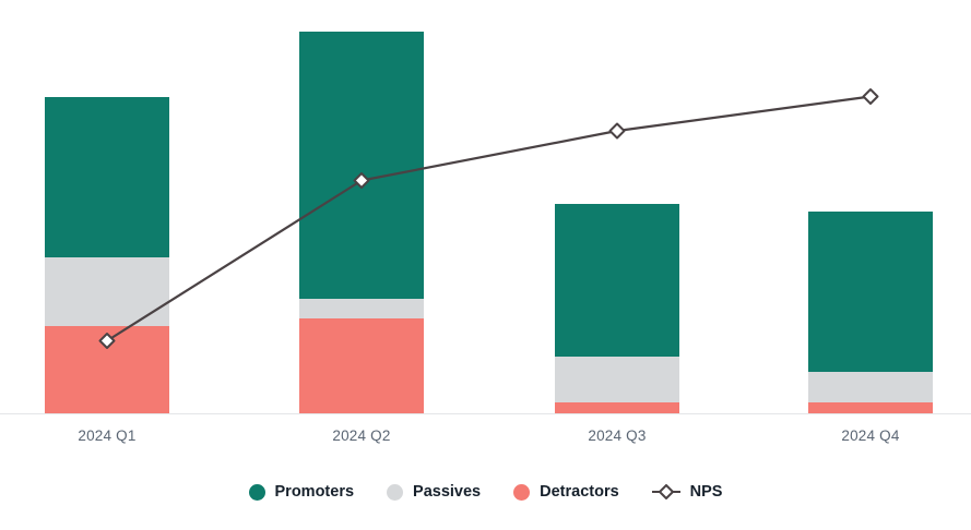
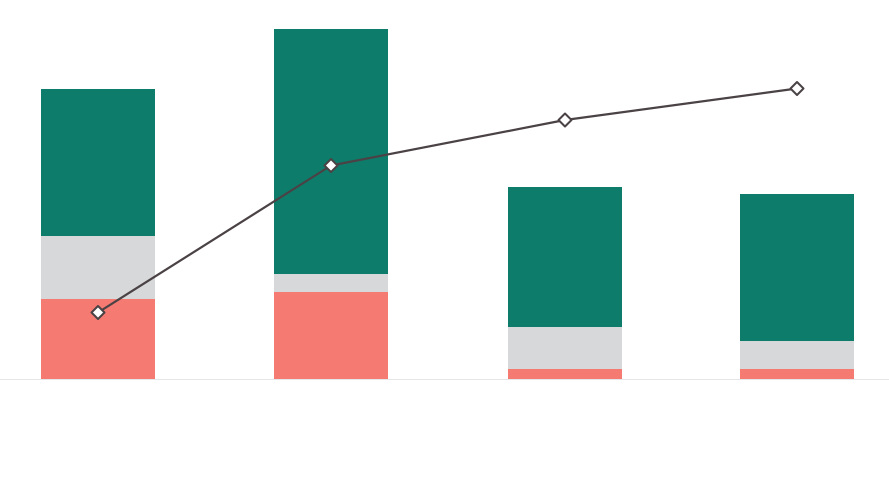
- 2024 Q1
- 2024 Q2
- 2024 Q3
- 2024 Q4
- Promoters
- Passives
- Detractors
- NPS
